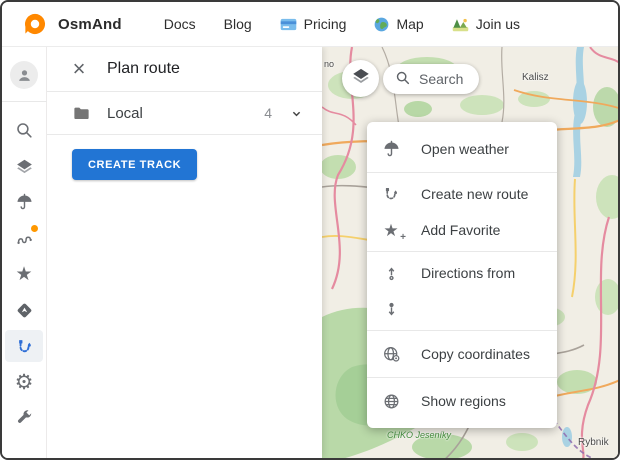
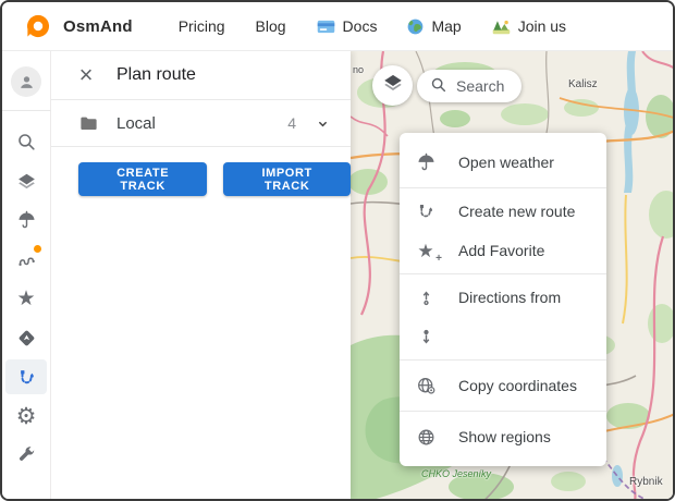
  OsmAnd
- Docs
+ Pricing
  Blog
- Pricing
+ Docs
  Map
  Join us
  ★
  ⚙
  ×
  Plan route
  Local
  4
  CREATE TRACK
+ IMPORT TRACK
  no
  Kalisz
  CHKO Jeseníky
  Rybnik
  Search
  Open weather
  Create new route
  ★
  +
  Add Favorite
  Directions from
  Copy coordinates
  Show regions
